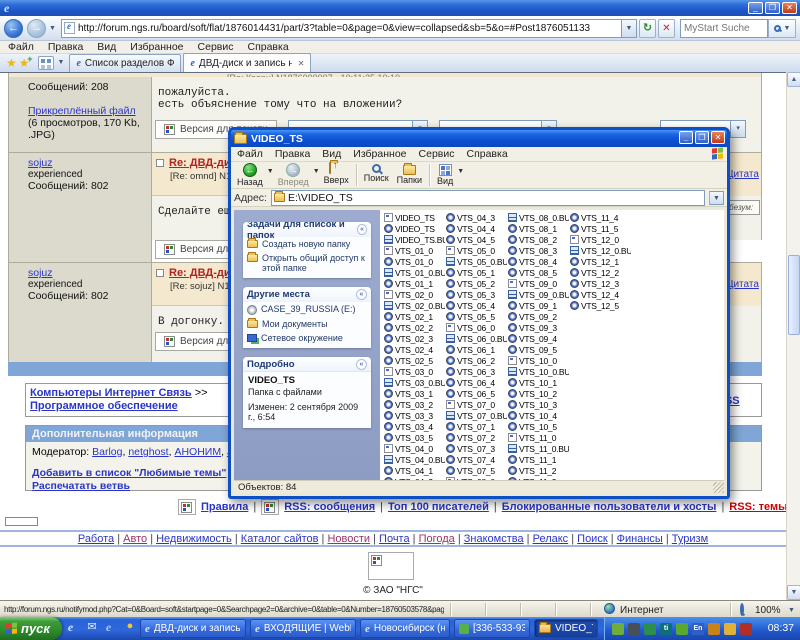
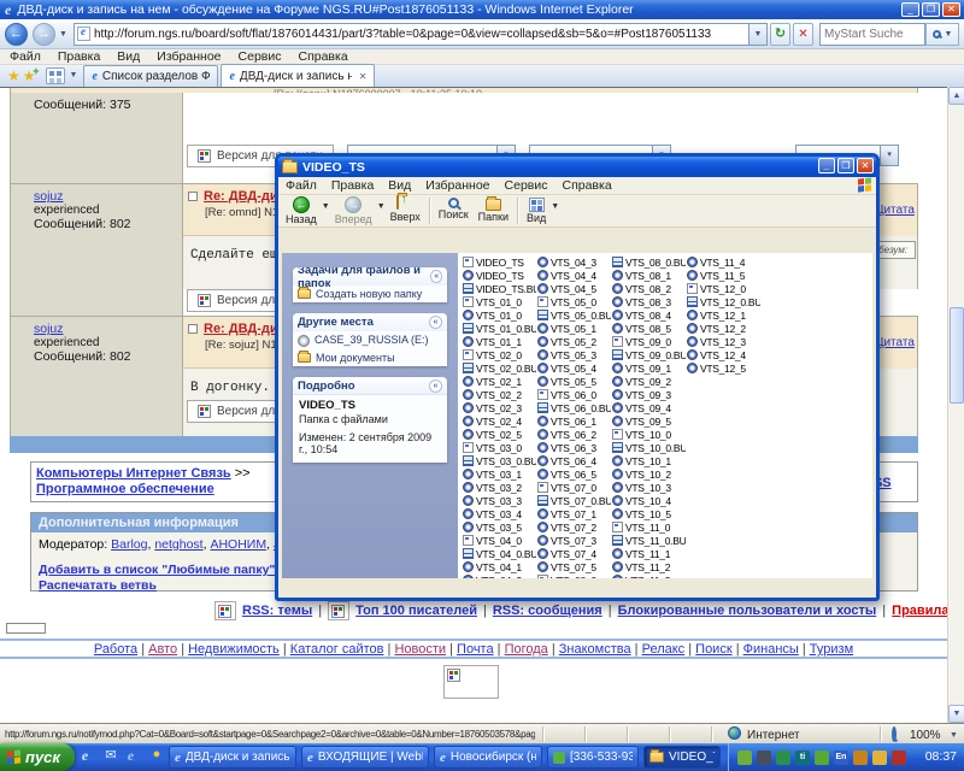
  e
+ ДВД-диск и запись на нем - обсуждение на Форуме NGS.RU#Post1876051133 - Windows Internet Explorer
  _
  ❐
  ✕
  ←
  →
  http://forum.ngs.ru/board/soft/flat/1876014431/part/3?table=0&page=0&view=collapsed&sb=5&o=#Post1876051133
  ↻
  ✕
  MyStart Suche
  Файл
  Правка
  Вид
  Избранное
  Сервис
  Справка
  ★
  ★
  e
  e
  ДВД-диск и запись н
  ✕
- Сообщений: 208
+ Сообщений: 375
- Прикреплённый файл (6 просмотров, 170 Kb, .JPG)
- пожалуйста.
- есть объяснение тому что на вложении?
  sojuz
  experienced
  Сообщений: 802
  Re: ДВД-д
  итата
  безум:
  sojuz
  experienced
  Сообщений: 802
  Re: ДВД-д
  итата
  Компьютеры Интернет Связь >> Программное обеспечение
  Дополнительная информация
  Модератор: Barlog, netghost, АНОНИМ,
- Добавить в список "Любимые темы"
+ Добавить в список "Любимые папку"
  Распечатать ветвь
- Правила
+ RSS: темы
  |
- RSS: сообщения
+ Топ 100 писателей
  |
- Топ 100 писателей
+ RSS: сообщения
  |
  Блокированные пользователи и хосты
  |
- RSS: темы
+ Правила
  Работа | Авто | Недвижимость | Каталог сайтов | Новости | Почта | Погода | Знакомства | Релакс | Поиск | Финансы | Туризм
- © ЗАО "НГС"
  http://forum.ngs.ru/notifymod.php?Cat=0&Board=soft&startpage=0&Searchpage2=0&archive=0&table=0&Number=18760503578&pag
  Интернет
  100%
  VIDEO_TS
  _
  ❐
  ✕
  Файл
  Правка
  Вид
  Избранное
  Сервис
  Справка
  ←
  Назад
  →
  Вперед
  Вверх
  Поиск
  Папки
  Вид
- Адрес:
- E:\VIDEO_TS
- Задачи для список и папок
+ Задачи для файлов и папок
  Создать новую папку
- Открыть общий доступ к этой папке
  Другие места
  CASE_39_RUSSIA (E:)
  Мои документы
- Сетевое окружение
  Подробно
  VIDEO_TS
  Папка с файлами
- Изменен: 2 сентября 2009 г., 6:54
+ Изменен: 2 сентября 2009 г., 10:54
  VIDEO_TS
  VIDEO_TS
  VIDEO_TS.BU
  VTS_01_0
  VTS_01_0
  VTS_01_0.BU
  VTS_01_1
  VTS_02_0
  VTS_02_0.BU
  VTS_02_1
  VTS_02_2
  VTS_02_3
  VTS_02_4
  VTS_02_5
  VTS_03_0
  VTS_03_0.BU
  VTS_03_1
  VTS_03_2
  VTS_03_3
  VTS_03_4
  VTS_03_5
  VTS_04_0
  VTS_04_0.BU
  VTS_04_1
  VTS_04_3
  VTS_04_4
  VTS_04_5
  VTS_05_0
  VTS_05_0.BU
  VTS_05_1
  VTS_05_2
  VTS_05_3
  VTS_05_4
  VTS_05_5
  VTS_06_0
  VTS_06_0.BU
  VTS_06_1
  VTS_06_2
  VTS_06_3
  VTS_06_4
  VTS_06_5
  VTS_07_0
  VTS_07_0.BU
  VTS_07_1
  VTS_07_2
  VTS_07_3
  VTS_07_4
  VTS_07_5
  VTS_08_0.BU
  VTS_08_1
  VTS_08_2
  VTS_08_3
  VTS_08_4
  VTS_08_5
  VTS_09_0
  VTS_09_0.BU
  VTS_09_1
  VTS_09_2
  VTS_09_3
  VTS_09_4
  VTS_09_5
  VTS_10_0
  VTS_10_0.BU
  VTS_10_1
  VTS_10_2
  VTS_10_3
  VTS_10_4
  VTS_10_5
  VTS_11_0
  VTS_11_0.BU
  VTS_11_1
  VTS_11_2
  VTS_11_4
  VTS_11_5
  VTS_12_0
  VTS_12_0.BU
  VTS_12_1
  VTS_12_2
  VTS_12_3
  VTS_12_4
  VTS_12_5
- Объектов: 84
  пуск
  e
  ✉
  e
  ●
  e
  ДВД-диск и запись
  e
  ВХОДЯЩИЕ | Web
  e
  VIDEO_
  08:37
